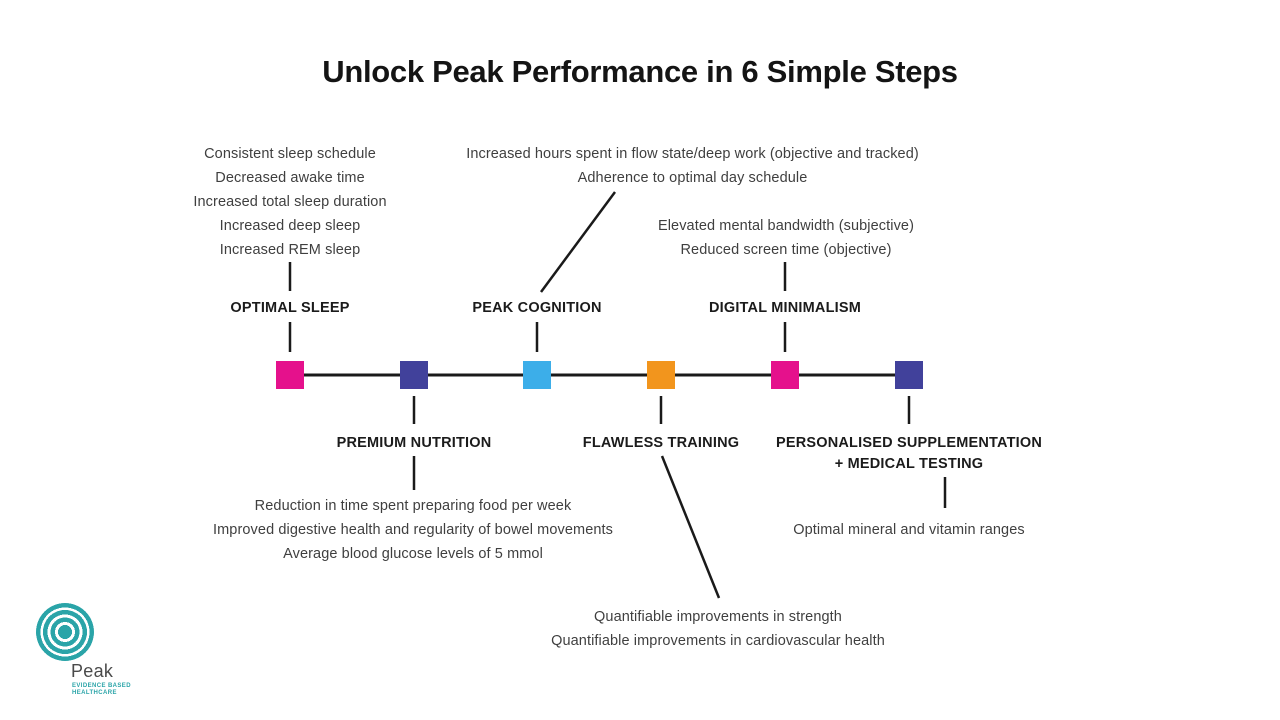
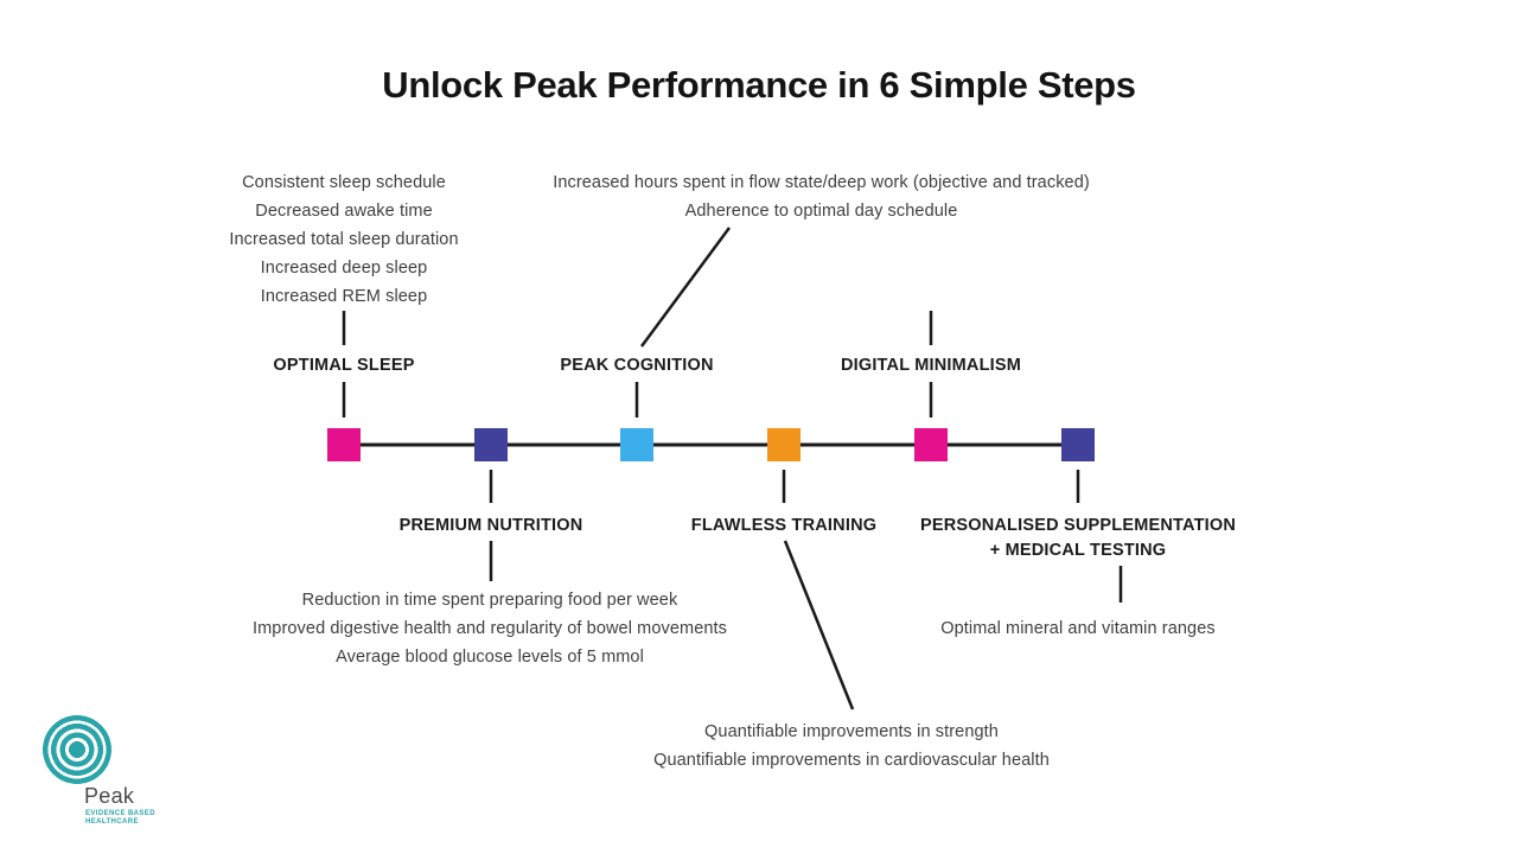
  Unlock Peak Performance in 6 Simple Steps
  Consistent sleep schedule
  Decreased awake time
  Increased total sleep duration
  Increased deep sleep
  Increased REM sleep
  Increased hours spent in flow state/deep work (objective and tracked)
  Adherence to optimal day schedule
- Elevated mental bandwidth (subjective)
- Reduced screen time (objective)
  Reduction in time spent preparing food per week
  Improved digestive health and regularity of bowel movements
  Average blood glucose levels of 5 mmol
  Quantifiable improvements in strength
  Quantifiable improvements in cardiovascular health
  Optimal mineral and vitamin ranges
  OPTIMAL SLEEP
  PEAK COGNITION
  DIGITAL MINIMALISM
  PREMIUM NUTRITION
  FLAWLESS TRAINING
  PERSONALISED SUPPLEMENTATION
  + MEDICAL TESTING
  Peak
